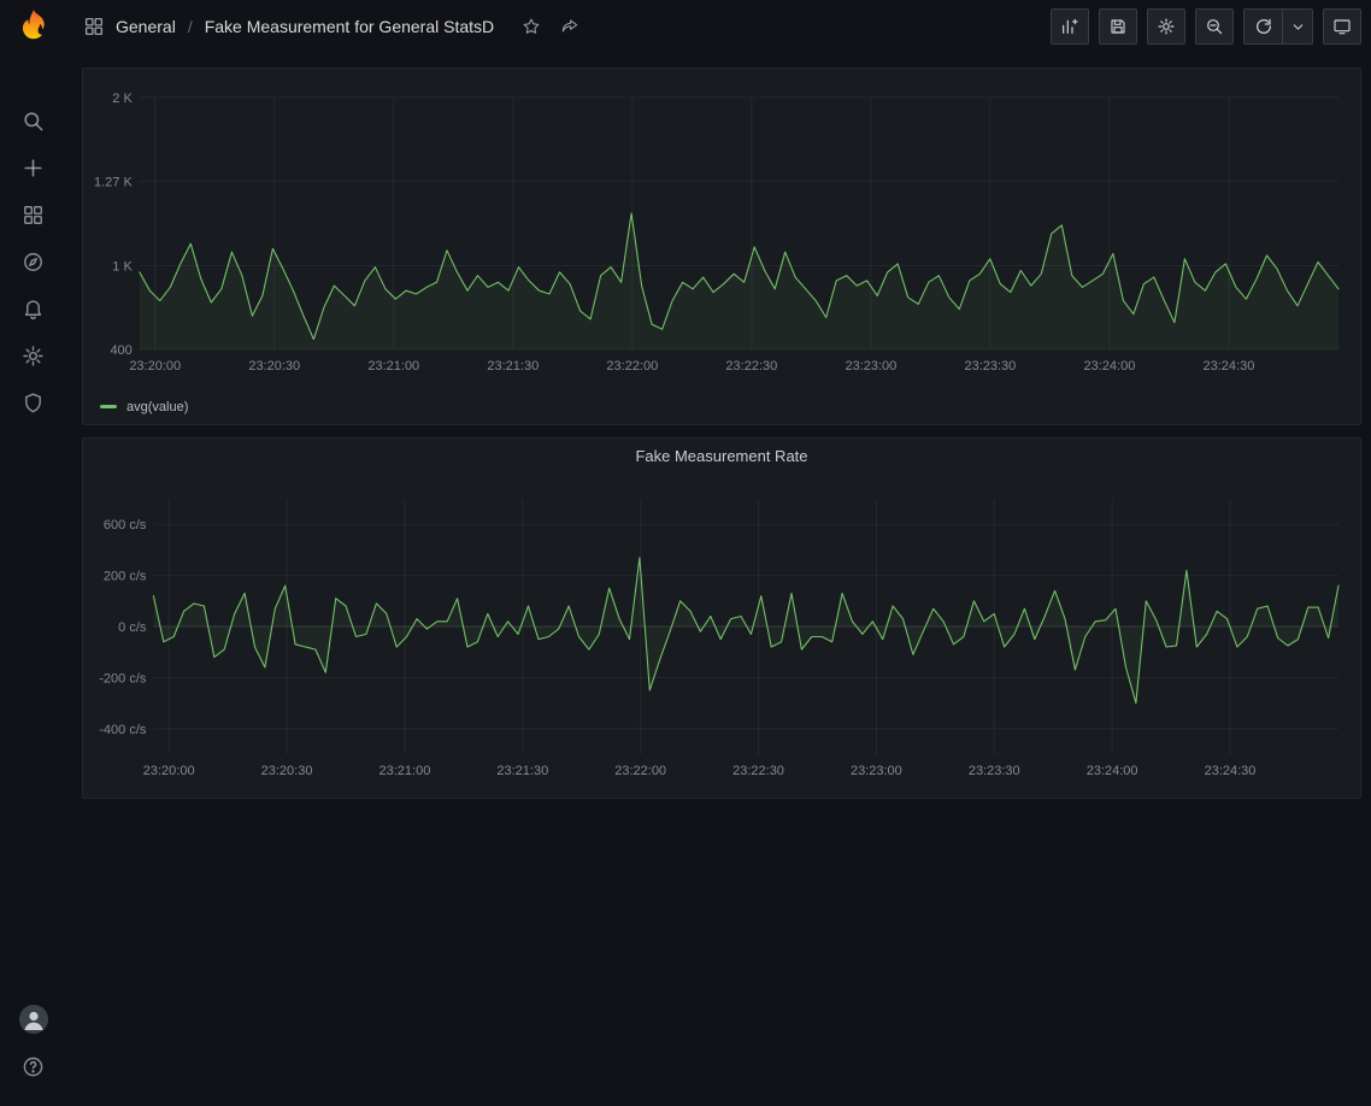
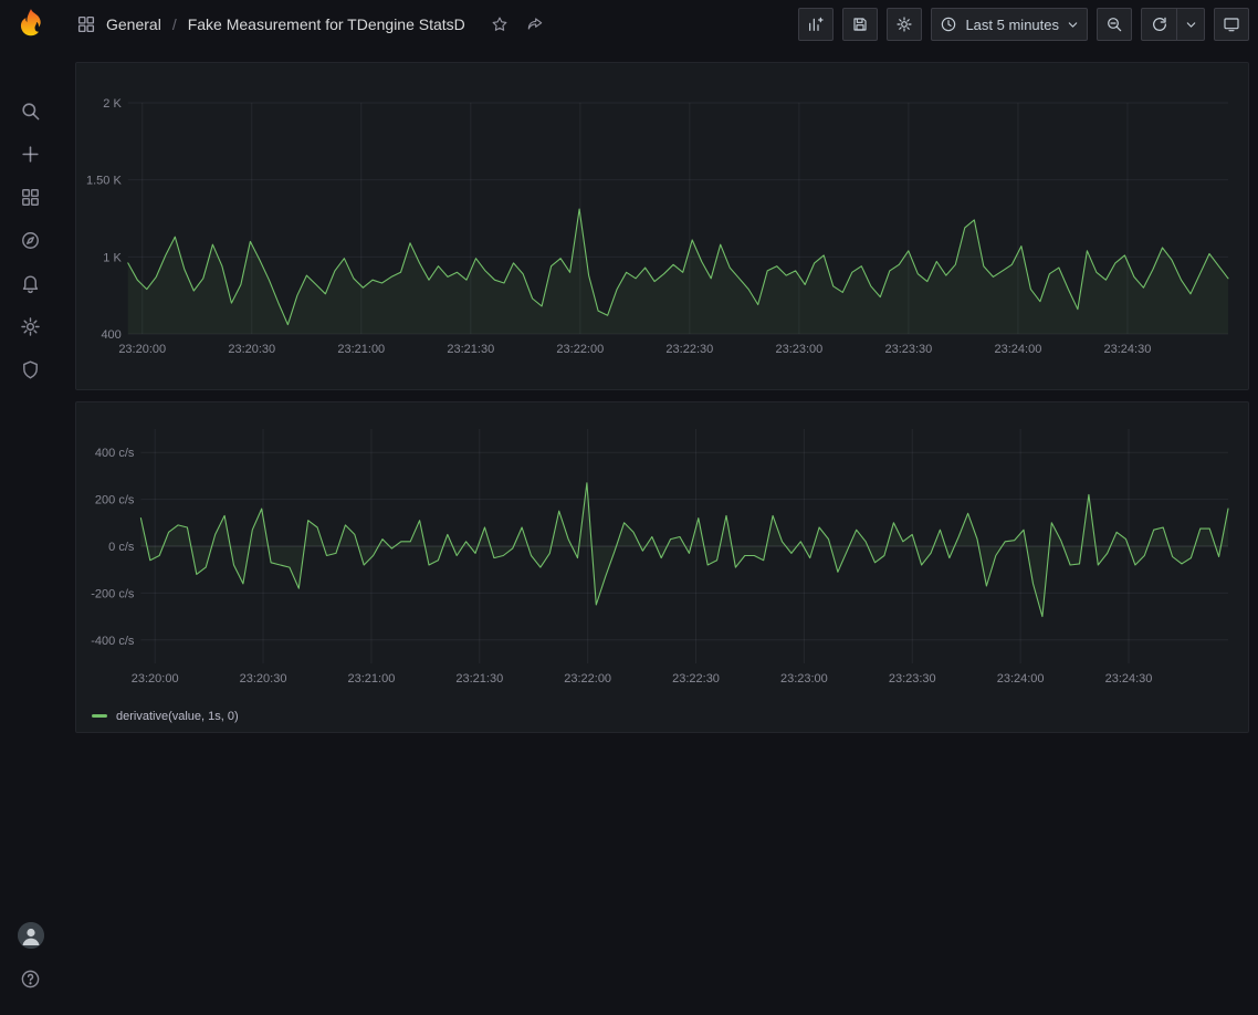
  General
  /
- Fake Measurement for General StatsD
+ Fake Measurement for TDengine StatsD
+ Last 5 minutes
  400
  1 K
- 1.27 K
+ 1.50 K
  2 K
  23:20:00
  23:20:30
  23:21:00
  23:21:30
  23:22:00
  23:22:30
  23:23:00
  23:23:30
  23:24:00
  23:24:30
- avg(value)
- Fake Measurement Rate
  -400 c/s
  -200 c/s
  0 c/s
  200 c/s
- 600 c/s
+ 400 c/s
  23:20:00
  23:20:30
  23:21:00
  23:21:30
  23:22:00
  23:22:30
  23:23:00
  23:23:30
  23:24:00
  23:24:30
+ derivative(value, 1s, 0)
